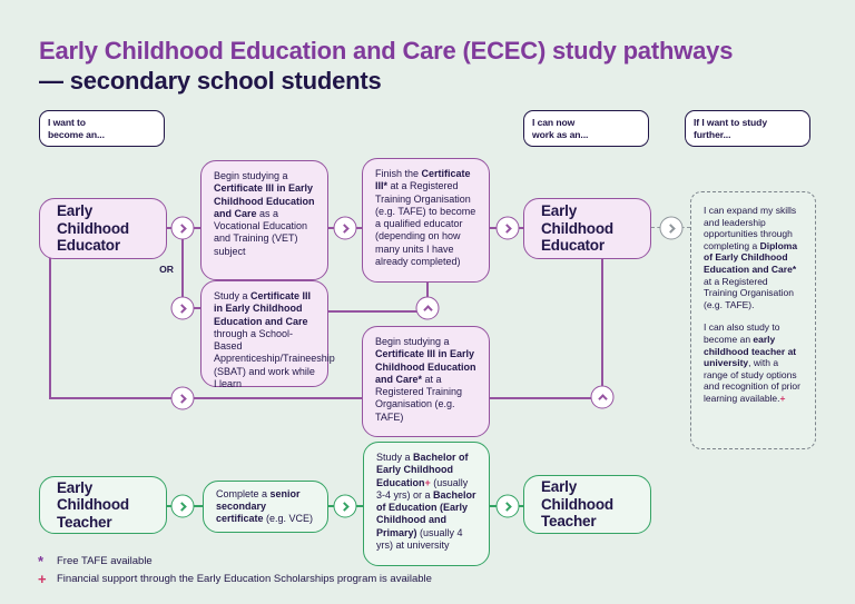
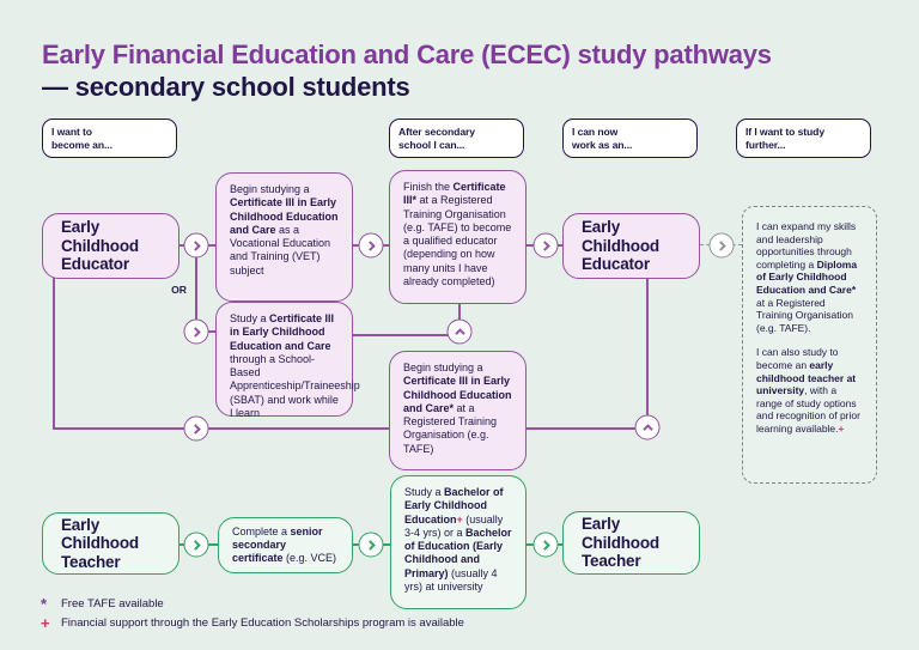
- Early Childhood Education and Care (ECEC) study pathways
+ Early Financial Education and Care (ECEC) study pathways
  — secondary school students
  I want to
  become an...
+ After secondary
+ school I can...
  I can now
  work as an...
  If I want to study
  further...
  OR
  Early
  Childhood
  Educator
  Begin studying a Certificate III in Early Childhood Education and Care as a Vocational Education and Training (VET) subject
  Study a Certificate III in Early Childhood Education and Care through a School-Based Apprenticeship/Traineeship (SBAT) and work while I learn
  Finish the Certificate III* at a Registered Training Organisation (e.g. TAFE) to become a qualified educator (depending on how many units I have already completed)
  Begin studying a Certificate III in Early Childhood Education and Care* at a Registered Training Organisation (e.g. TAFE)
  Early
  Childhood
  Educator
  I can expand my skills and leadership opportunities through completing a Diploma of Early Childhood Education and Care* at a Registered Training Organisation (e.g. TAFE).
  I can also study to become an early childhood teacher at university, with a range of study options and recognition of prior learning available.+
  Early
  Childhood
  Teacher
  Complete a senior secondary certificate (e.g. VCE)
  Study a Bachelor of Early Childhood Education+ (usually 3-4 yrs) or a Bachelor of Education (Early Childhood and Primary) (usually 4 yrs) at university
  Early
  Childhood
  Teacher
  *
  Free TAFE available
  +
  Financial support through the Early Education Scholarships program is available
